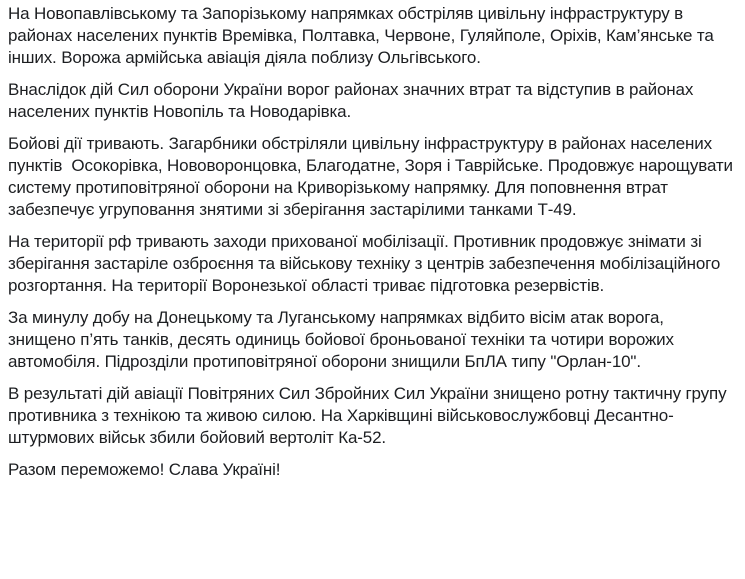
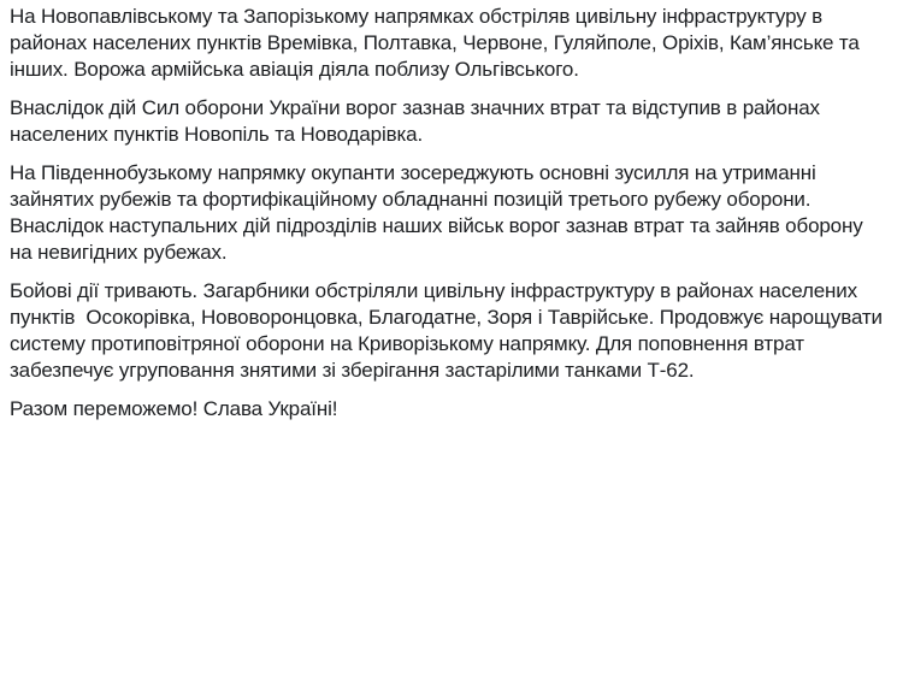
  На Новопавлівському та Запорізькому напрямках обстріляв цивільну інфраструктуру в районах населених пунктів Времівка, Полтавка, Червоне, Гуляйполе, Оріхів, Кам’янське та інших. Ворожа армійська авіація діяла поблизу Ольгівського.
- Внаслідок дій Сил оборони України ворог районах значних втрат та відступив в районах населених пунктів Новопіль та Новодарівка.
+ Внаслідок дій Сил оборони України ворог зазнав значних втрат та відступив в районах населених пунктів Новопіль та Новодарівка.
+ На Південнобузькому напрямку окупанти зосереджують основні зусилля на утриманні зайнятих рубежів та фортифікаційному обладнанні позицій третього рубежу оборони. Внаслідок наступальних дій підрозділів наших військ ворог зазнав втрат та зайняв оборону на невигідних рубежах.
- Бойові дії тривають. Загарбники обстріляли цивільну інфраструктуру в районах населених пунктів Осокорівка, Нововоронцовка, Благодатне, Зоря і Таврійське. Продовжує нарощувати систему протиповітряної оборони на Криворізькому напрямку. Для поповнення втрат забезпечує угруповання знятими зі зберігання застарілими танками Т-49.
+ Бойові дії тривають. Загарбники обстріляли цивільну інфраструктуру в районах населених пунктів Осокорівка, Нововоронцовка, Благодатне, Зоря і Таврійське. Продовжує нарощувати систему протиповітряної оборони на Криворізькому напрямку. Для поповнення втрат забезпечує угруповання знятими зі зберігання застарілими танками Т-62.
- На території рф тривають заходи прихованої мобілізації. Противник продовжує знімати зі зберігання застаріле озброєння та військову техніку з центрів забезпечення мобілізаційного розгортання. На території Воронезької області триває підготовка резервістів.
- За минулу добу на Донецькому та Луганському напрямках відбито вісім атак ворога, знищено п’ять танків, десять одиниць бойової броньованої техніки та чотири ворожих автомобіля. Підрозділи протиповітряної оборони знищили БпЛА типу "Орлан-10".
- В результаті дій авіації Повітряних Сил Збройних Сил України знищено ротну тактичну групу противника з технікою та живою силою. На Харківщині військовослужбовці Десантно-штурмових військ збили бойовий вертоліт Ка-52.
  Разом переможемо! Слава Україні!
